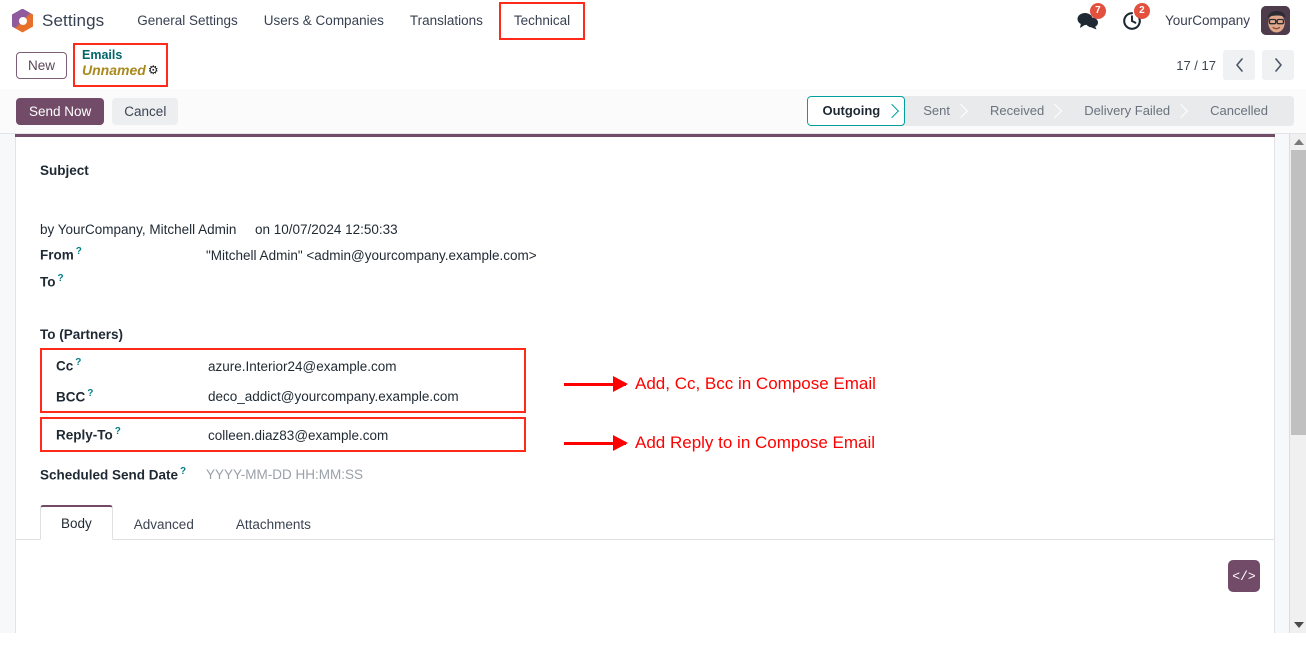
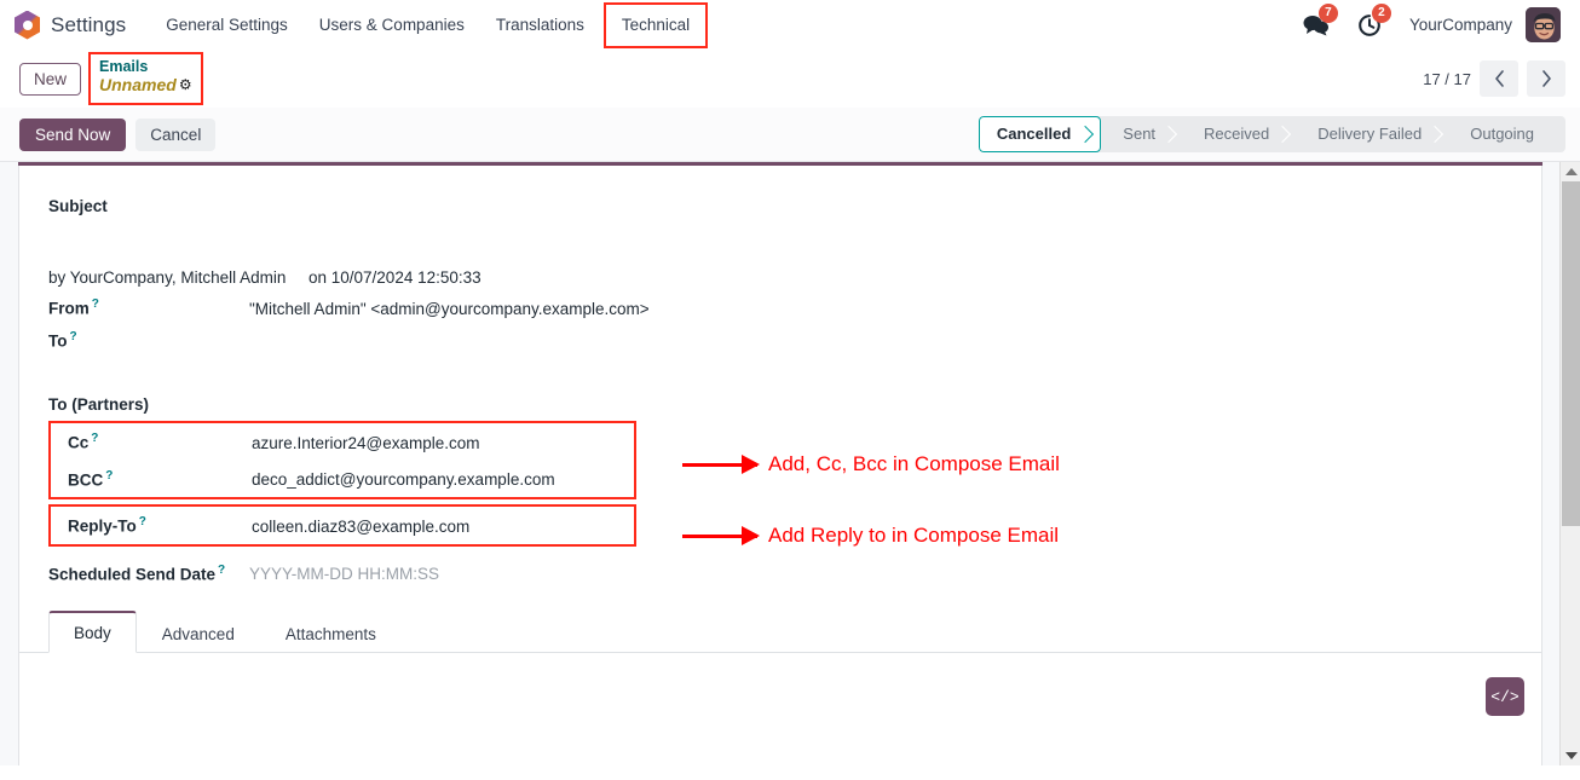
  Settings
  General Settings
  Users & Companies
  Translations
  Technical
  7
  2
  YourCompany
  New
  Emails
  Unnamed ⚙
  17 / 17
  Send Now
  Cancel
- Outgoing
+ Cancelled
  Sent
  Received
  Delivery Failed
- Cancelled
+ Outgoing
  Subject
  by YourCompany, Mitchell Admin
  on 10/07/2024 12:50:33
  From ?
  "Mitchell Admin" <admin@yourcompany.example.com>
  To ?
  To (Partners)
  Cc ?
  azure.Interior24@example.com
  BCC ?
  deco_addict@yourcompany.example.com
  Reply-To ?
  colleen.diaz83@example.com
  Scheduled Send Date ?
  YYYY-MM-DD HH:MM:SS
  Body
  Advanced
  Attachments
  </>
  Add, Cc, Bcc in Compose Email
  Add Reply to in Compose Email
